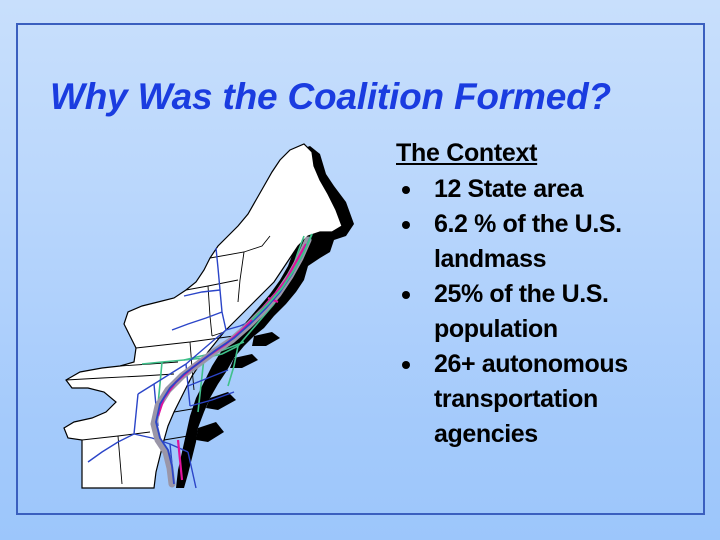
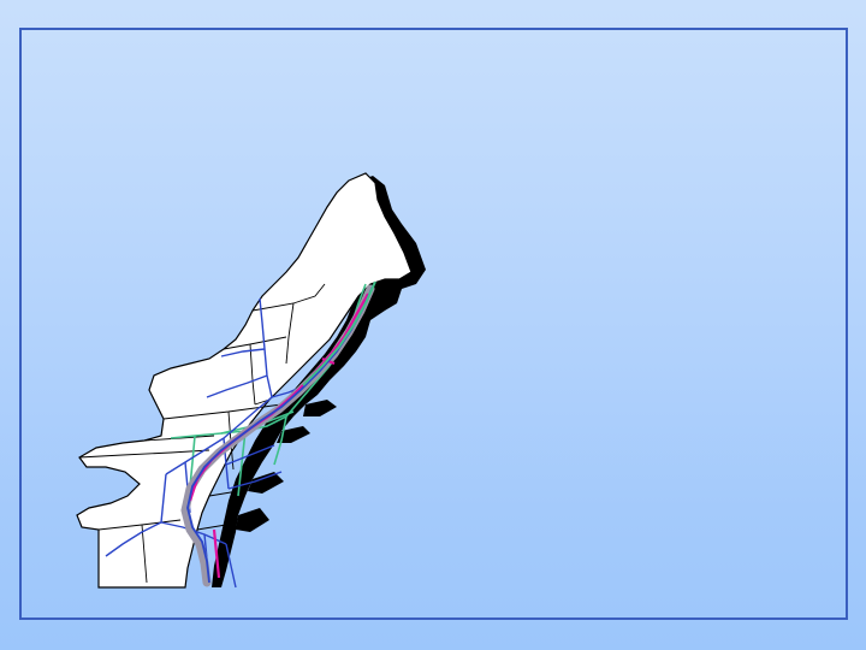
- Why Was the Coalition Formed?
- The Context
- 12 State area
- 6.2 % of the U.S. landmass
- 25% of the U.S. population
- 26+ autonomous transportation agencies
